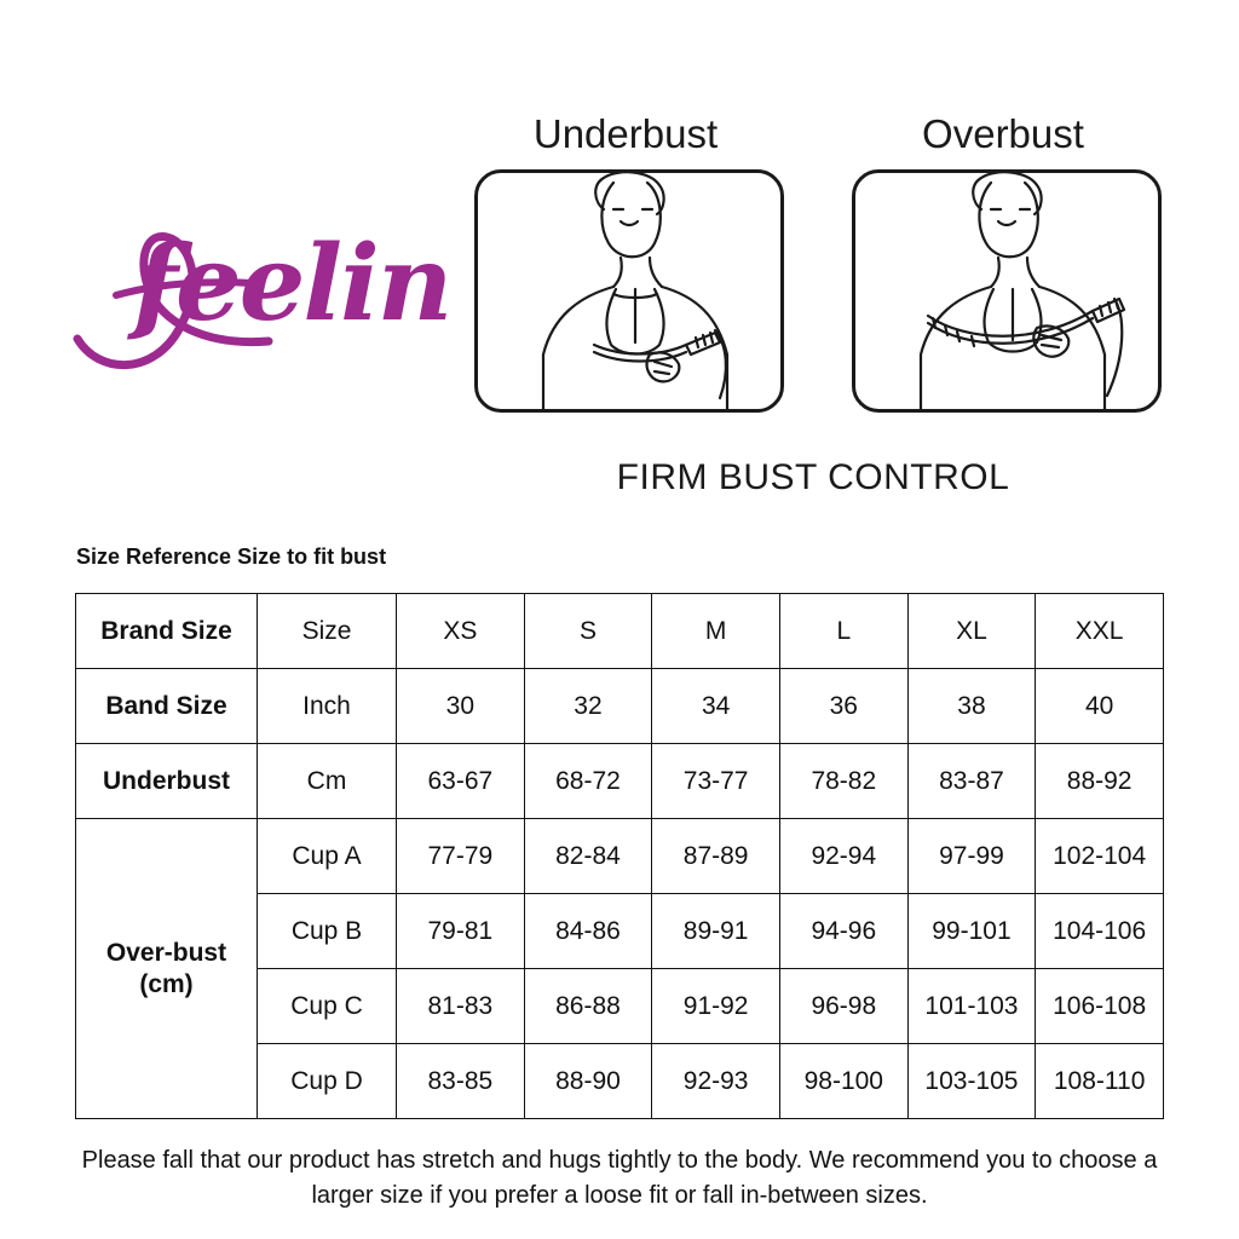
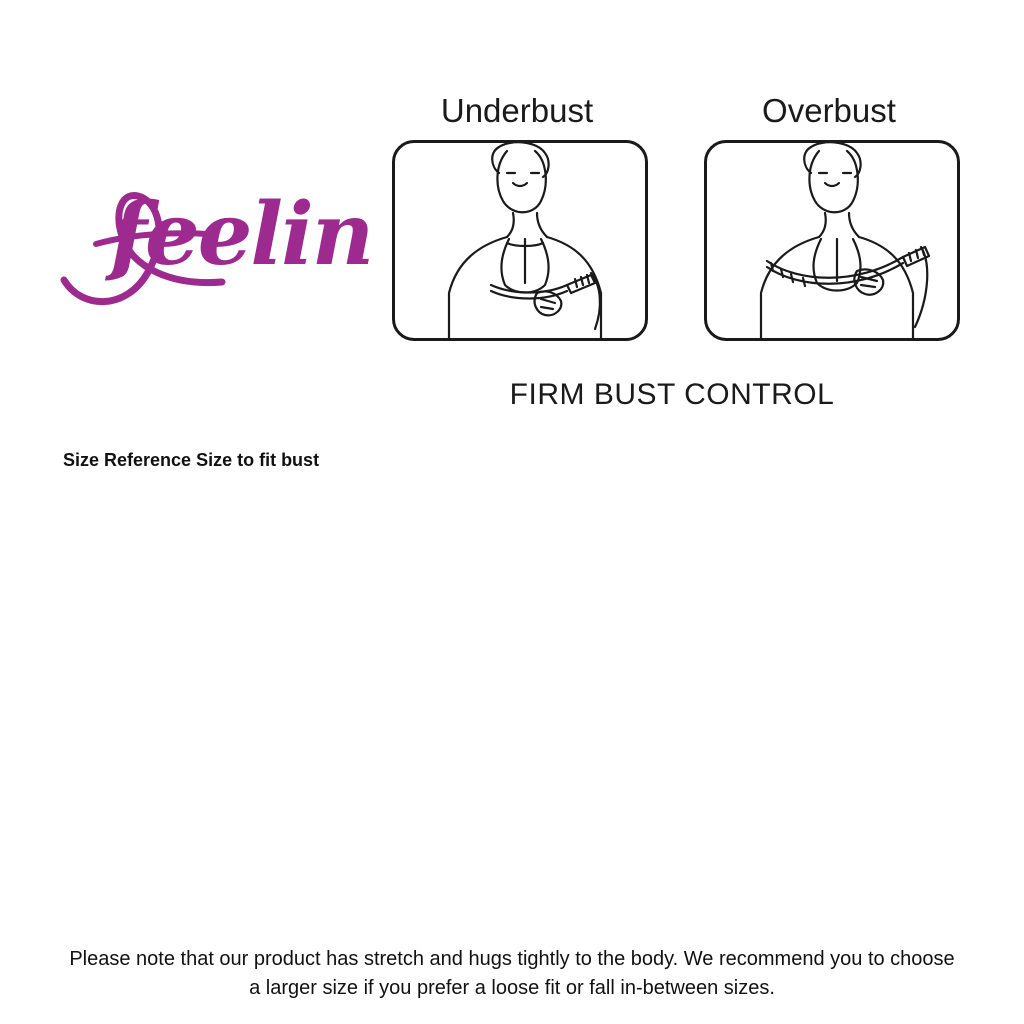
  feelin
  Underbust
  Overbust
  FIRM BUST CONTROL
  Size Reference Size to fit bust
- Brand Size	Size	XS	S	M	L	XL	XXL
- Band Size	Inch	30	32	34	36	38	40
- Underbust	Cm	63-67	68-72	73-77	78-82	83-87	88-92
- Over-bust (cm)	Cup A	77-79	82-84	87-89	92-94	97-99	102-104
- Cup B	79-81	84-86	89-91	94-96	99-101	104-106
- Cup C	81-83	86-88	91-92	96-98	101-103	106-108
- Cup D	83-85	88-90	92-93	98-100	103-105	108-110
- Please fall that our product has stretch and hugs tightly to the body. We recommend you to choose a larger size if you prefer a loose fit or fall in-between sizes.
+ Please note that our product has stretch and hugs tightly to the body. We recommend you to choose a larger size if you prefer a loose fit or fall in-between sizes.
